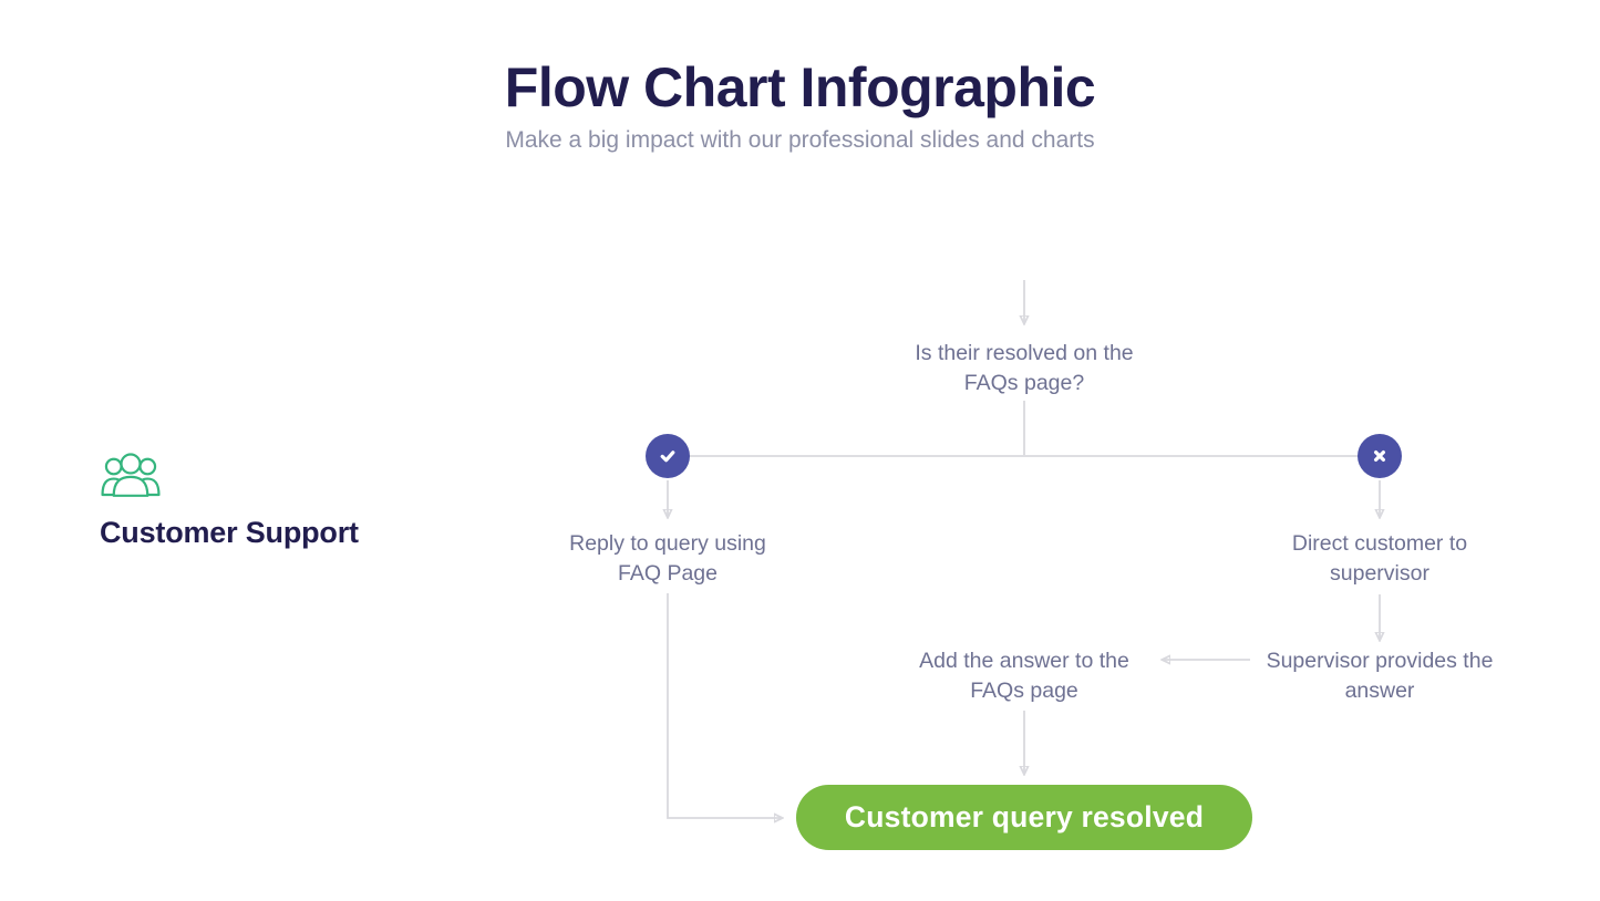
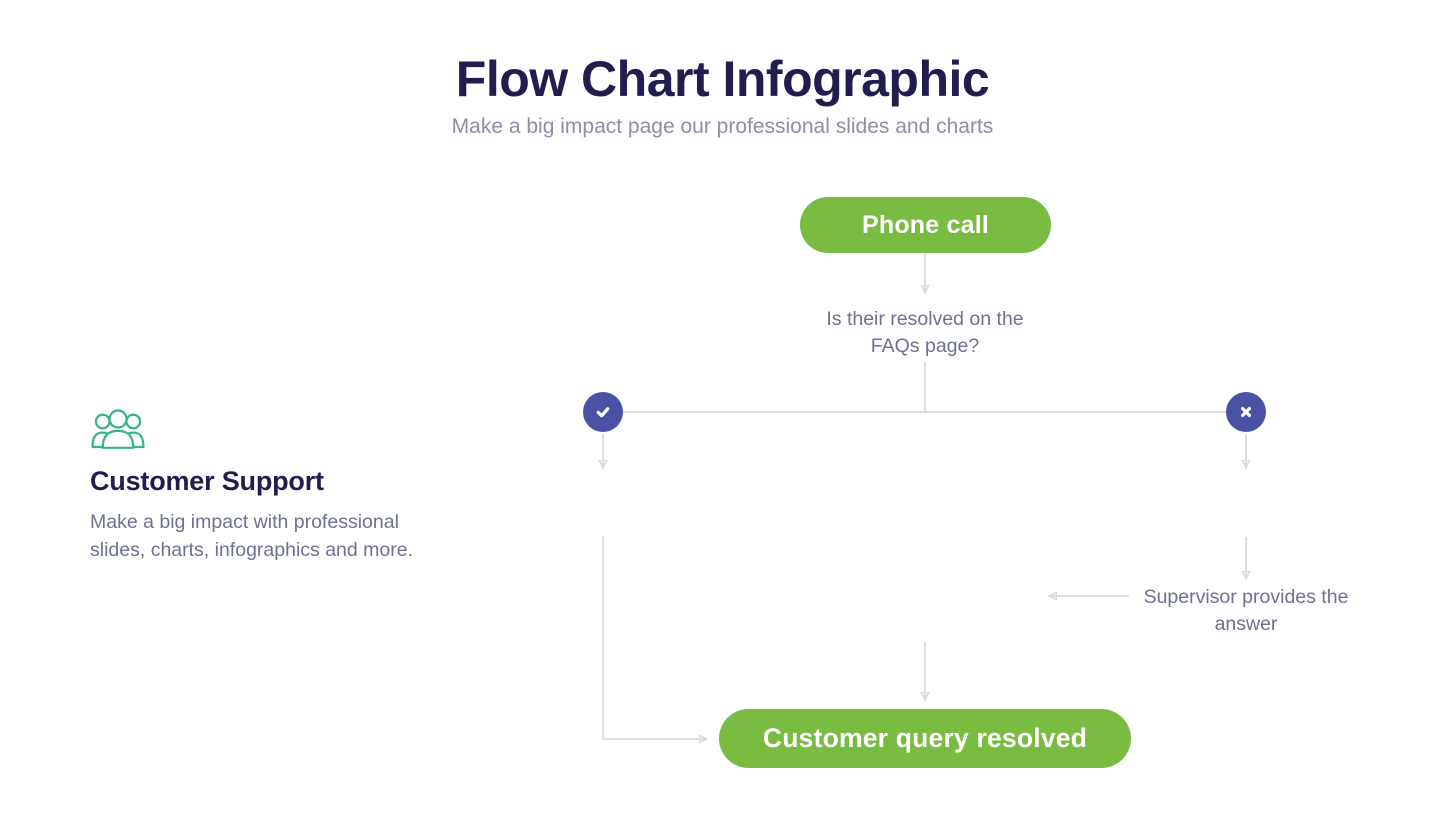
  Flow Chart Infographic
- Make a big impact with our professional slides and charts
+ Make a big impact page our professional slides and charts
  Customer Support
+ Make a big impact with professional
+ slides, charts, infographics and more.
+ Phone call
  Is their resolved on the
  FAQs page?
- Reply to query using
- FAQ Page
- Direct customer to
- supervisor
  Supervisor provides the
  answer
- Add the answer to the
- FAQs page
  Customer query resolved
